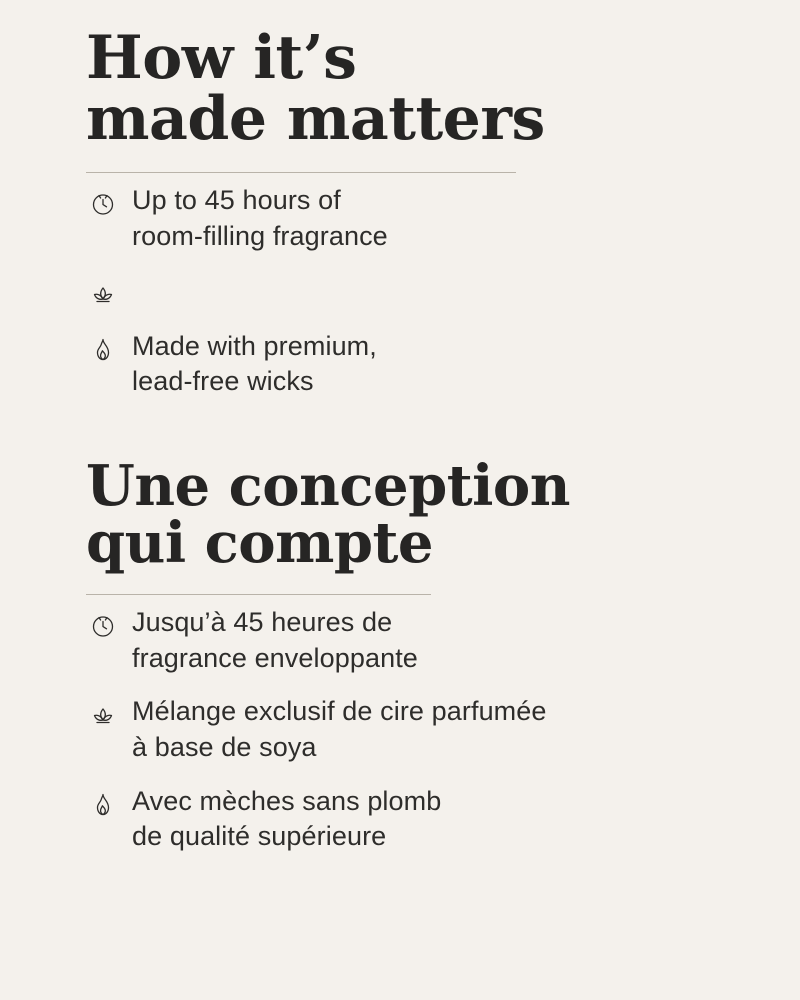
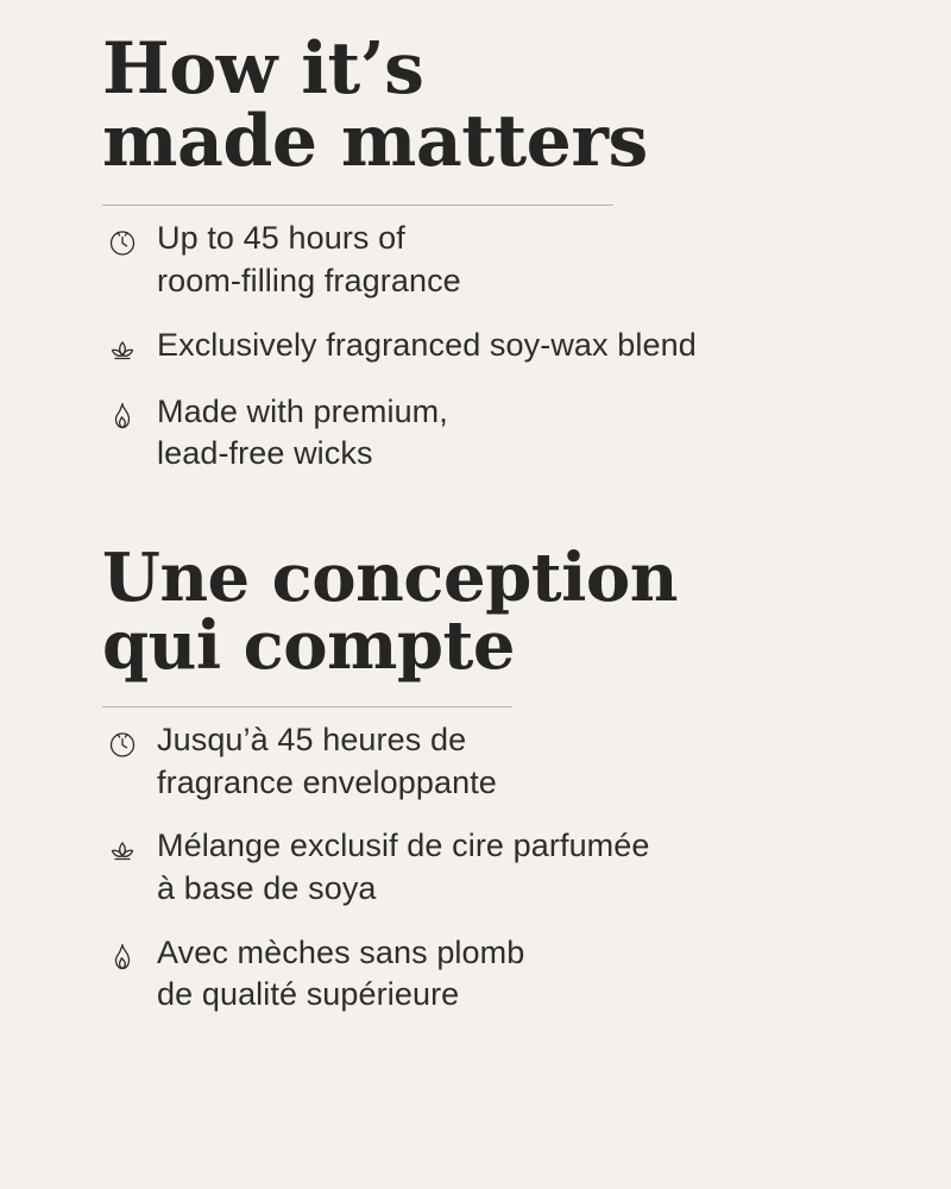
  How it’s
  made matters
  Up to 45 hours of
  room-filling fragrance
+ Exclusively fragranced soy-wax blend
  Made with premium,
  lead-free wicks
  Une conception
  qui compte
  Jusqu’à 45 heures de
  fragrance enveloppante
  Mélange exclusif de cire parfumée
  à base de soya
  Avec mèches sans plomb
  de qualité supérieure
